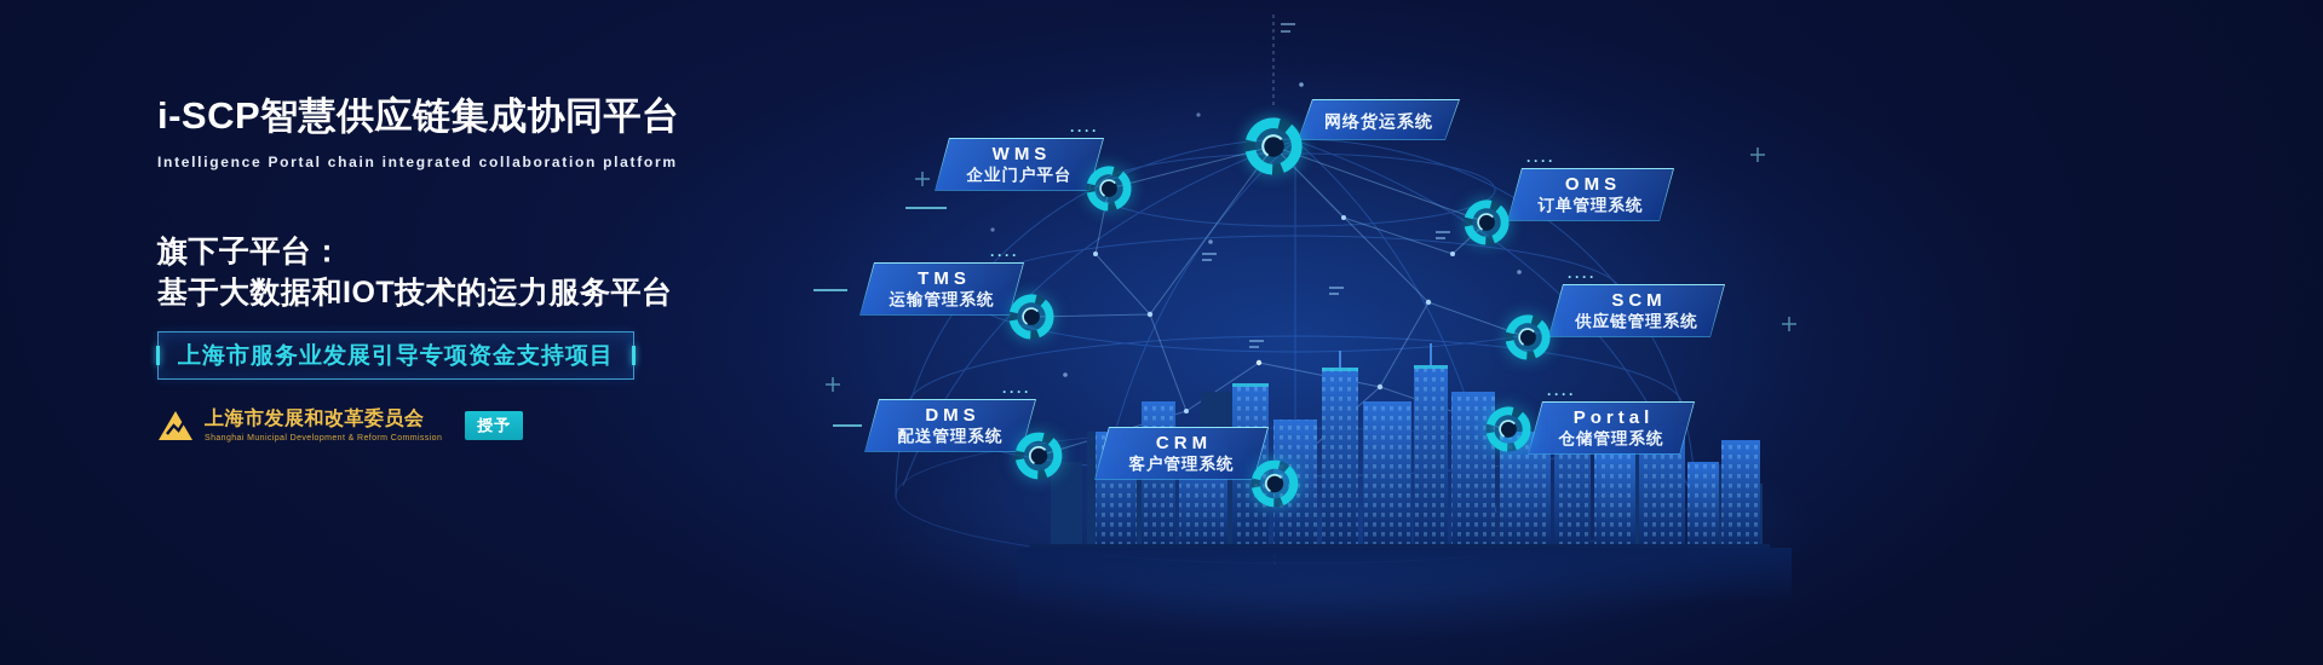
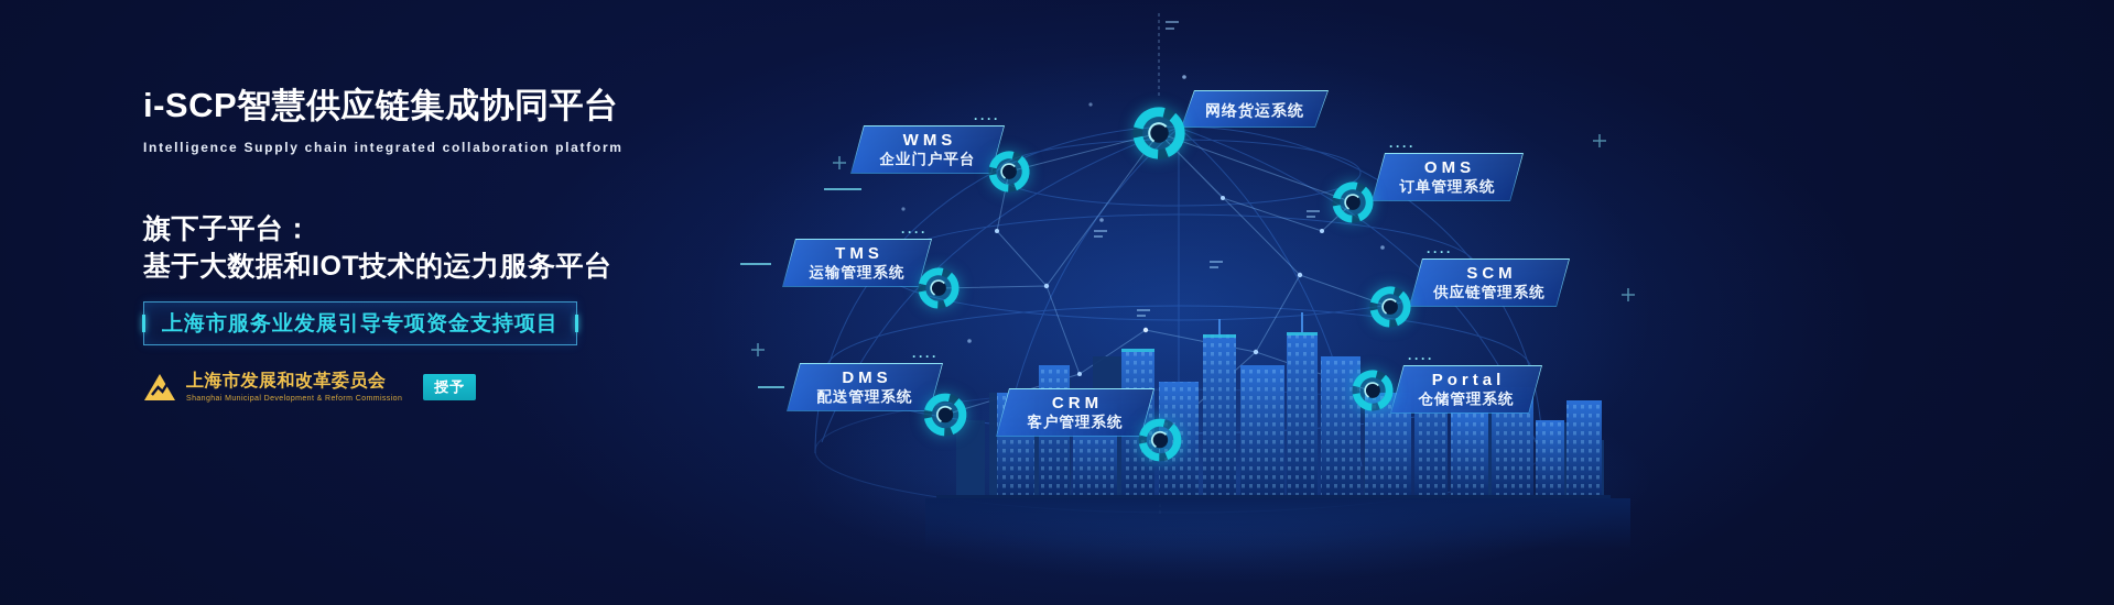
  i-SCP智慧供应链集成协同平台
- Intelligence Portal chain integrated collaboration platform
+ Intelligence Supply chain integrated collaboration platform
  旗下子平台：
  基于大数据和IOT技术的运力服务平台
  上海市服务业发展引导专项资金支持项目
  上海市发展和改革委员会
  授予
  WMS
  企业门户平台
  网络货运系统
  OMS
  订单管理系统
  TMS
  运输管理系统
  SCM
  供应链管理系统
  DMS
  配送管理系统
  CRM
  客户管理系统
  Portal
  仓储管理系统
